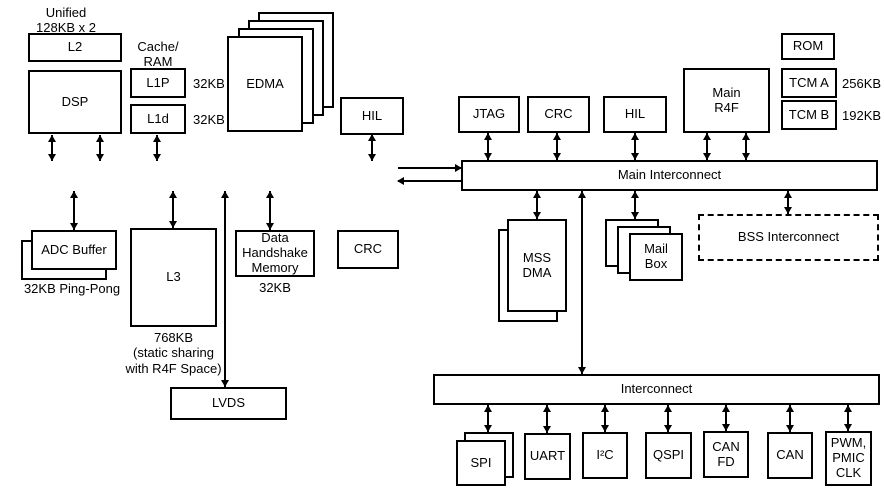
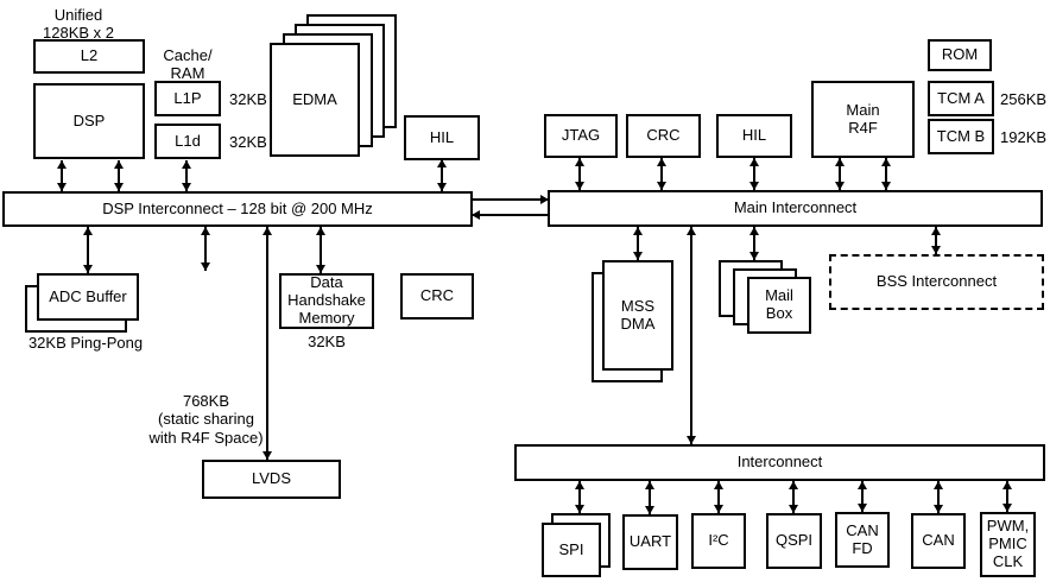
  Unified
  128KB x 2
  L2
  DSP
  Cache/
  RAM
  L1P
  32KB
  L1d
  32KB
  EDMA
  HIL
+ DSP Interconnect – 128 bit @ 200 MHz
  ADC Buffer
  32KB Ping-Pong
- L3
  768KB
  (static sharing
  with R4F Space)
  Data
  Handshake
  Memory
  32KB
  CRC
  LVDS
  JTAG
  CRC
  HIL
  Main
  R4F
  ROM
  TCM A
  256KB
  TCM B
  192KB
  Main Interconnect
  MSS
  DMA
  Mail
  Box
  BSS Interconnect
  Interconnect
  SPI
  UART
  I²C
  QSPI
  CAN
  FD
  CAN
  PWM,
  PMIC
  CLK
